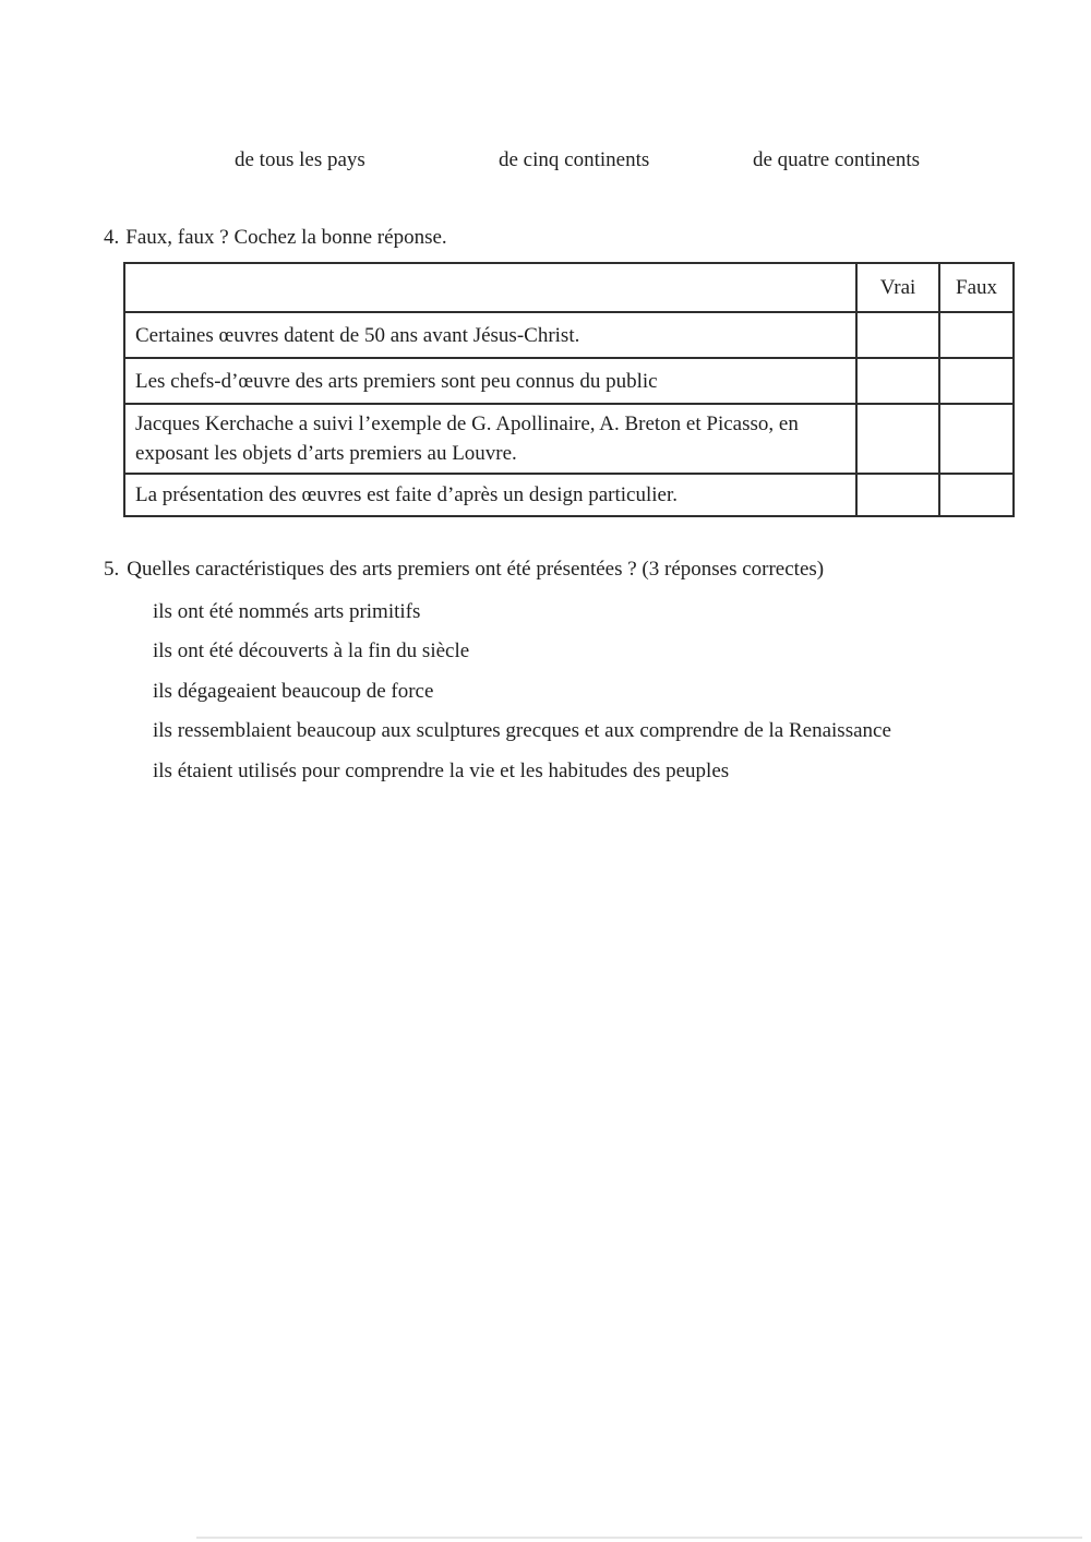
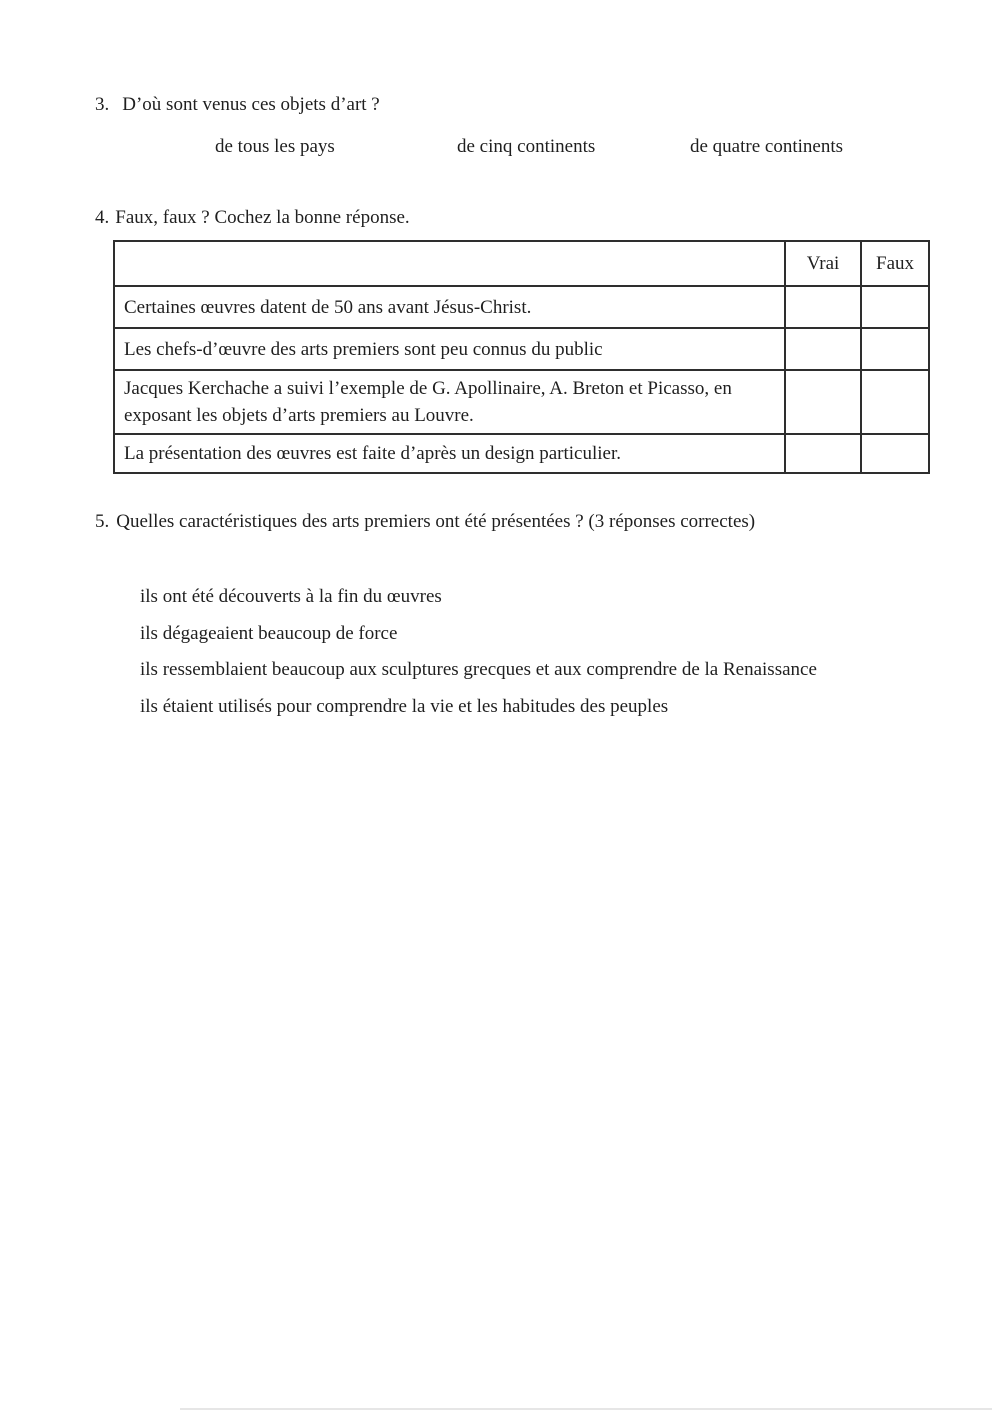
+ 3. D’où sont venus ces objets d’art ?
  de tous les pays
  de cinq continents
  de quatre continents
  4. Faux, faux ? Cochez la bonne réponse.
  	Vrai	Faux
  Certaines œuvres datent de 50 ans avant Jésus-Christ.
  Les chefs-d’œuvre des arts premiers sont peu connus du public
  Jacques Kerchache a suivi l’exemple de G. Apollinaire, A. Breton et Picasso, en exposant les objets d’arts premiers au Louvre.
  La présentation des œuvres est faite d’après un design particulier.
  5. Quelles caractéristiques des arts premiers ont été présentées ? (3 réponses correctes)
- ils ont été nommés arts primitifs
- ils ont été découverts à la fin du siècle
+ ils ont été découverts à la fin du œuvres
  ils dégageaient beaucoup de force
  ils ressemblaient beaucoup aux sculptures grecques et aux comprendre de la Renaissance
  ils étaient utilisés pour comprendre la vie et les habitudes des peuples
